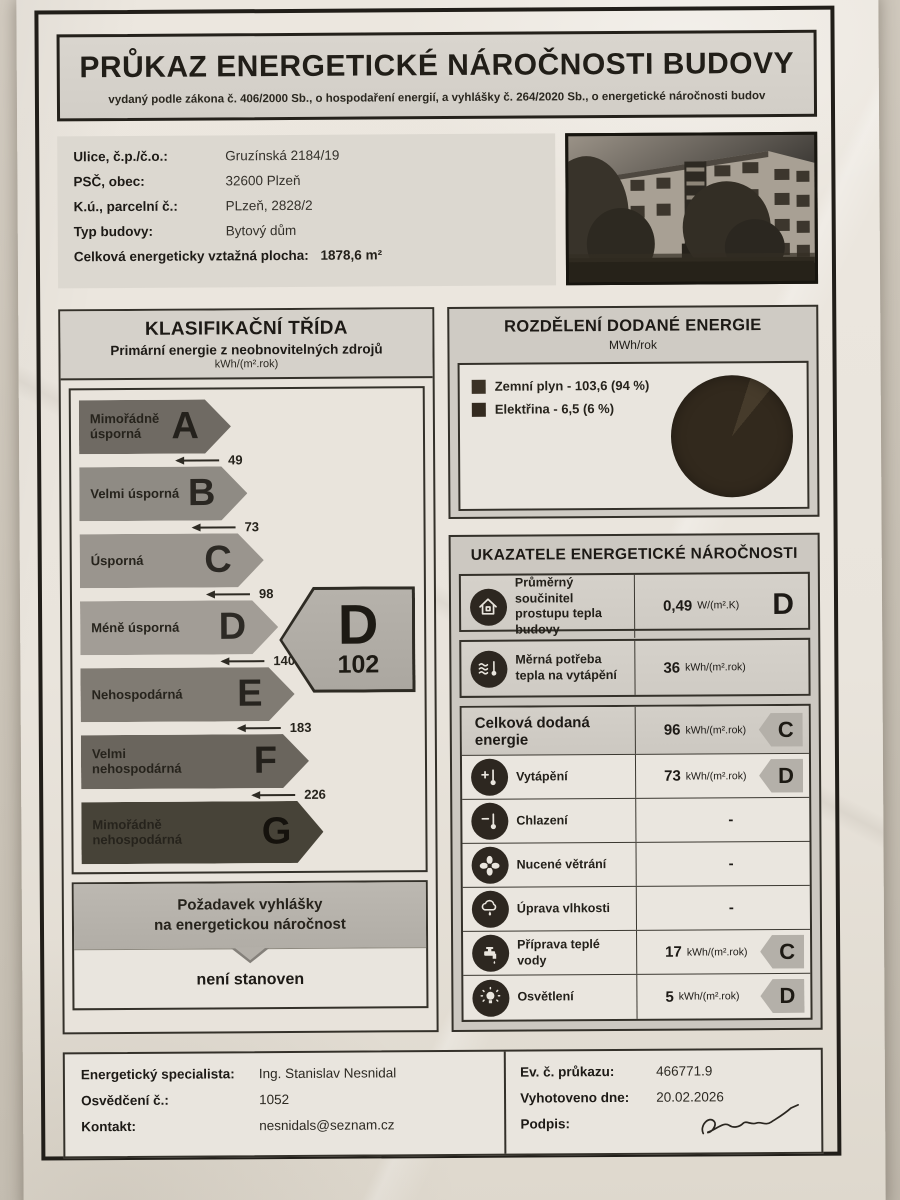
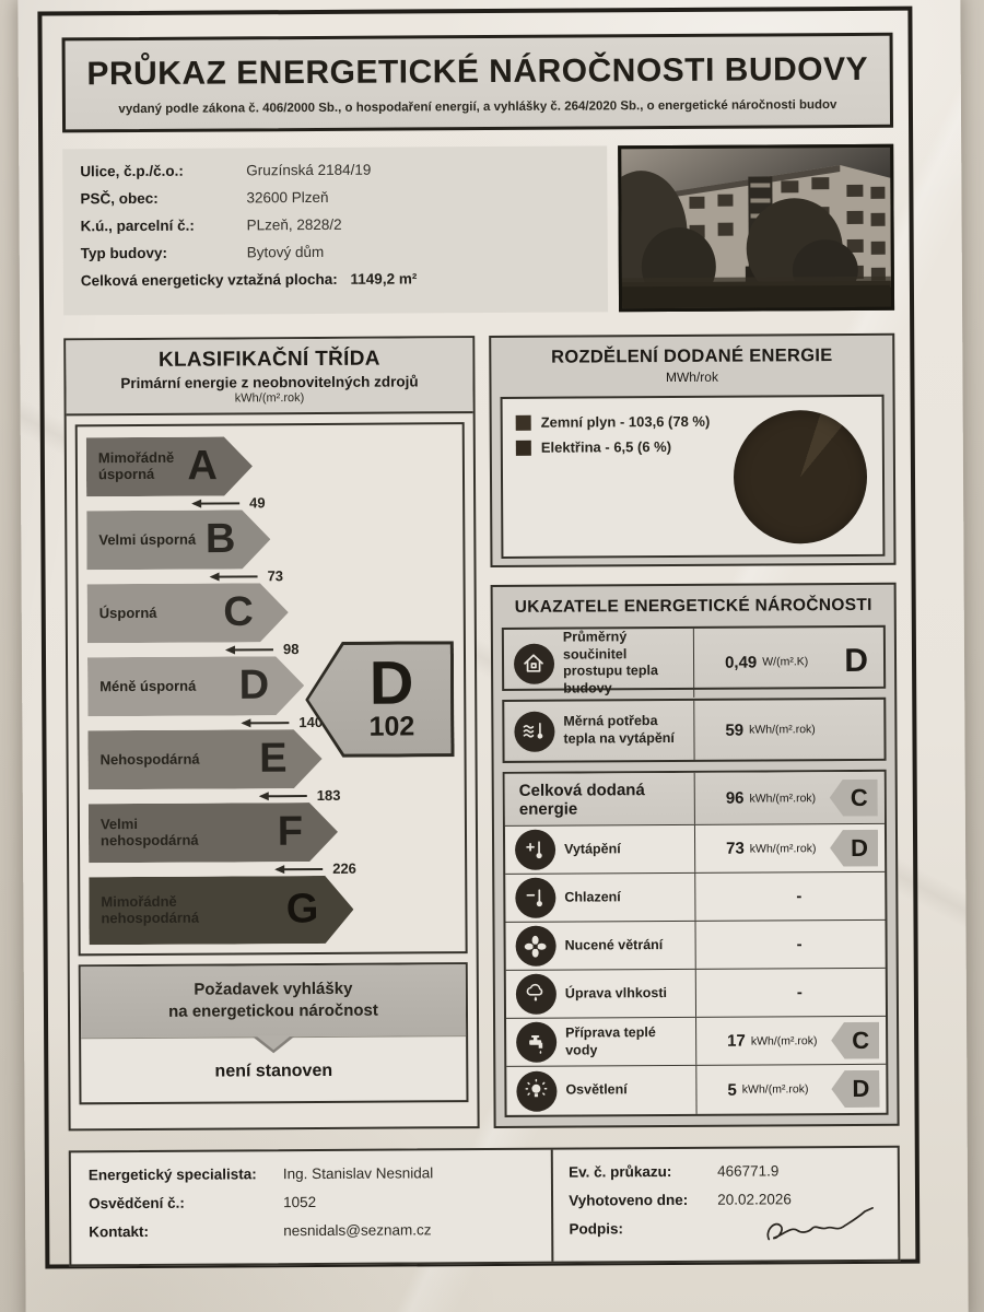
  PRŮKAZ ENERGETICKÉ NÁROČNOSTI BUDOVY
  vydaný podle zákona č. 406/2000 Sb., o hospodaření energií, a vyhlášky č. 264/2020 Sb., o energetické náročnosti budov
  Ulice, č.p./č.o.:
  Gruzínská 2184/19
  PSČ, obec:
  32600 Plzeň
  K.ú., parcelní č.:
  PLzeň, 2828/2
  Typ budovy:
  Bytový dům
- Celková energeticky vztažná plocha: 1878,6 m²
+ Celková energeticky vztažná plocha: 1149,2 m²
  KLASIFIKAČNÍ TŘÍDA
  Primární energie z neobnovitelných zdrojů
  kWh/(m².rok)
  Mimořádně úsporná
  A
  49
  Velmi úsporná
  B
  73
  Úsporná
  C
  98
  Méně úsporná
  D
  140
  Nehospodárná
  E
  183
  Velmi nehospodárná
  F
  226
  Mimořádně nehospodárná
  G
  D
  102
  Požadavek vyhlášky
  na energetickou náročnost
  není stanoven
  ROZDĚLENÍ DODANÉ ENERGIE
  MWh/rok
- Zemní plyn - 103,6 (94 %)
+ Zemní plyn - 103,6 (78 %)
  Elektřina - 6,5 (6 %)
  UKAZATELE ENERGETICKÉ NÁROČNOSTI
  Průměrný součinitel prostupu tepla budovy
  0,49
  W/(m².K)
  D
  Měrná potřeba tepla na vytápění
- 36
+ 59
  kWh/(m².rok)
  Celková dodaná energie
  96
  kWh/(m².rok)
  C
  Vytápění
  73
  kWh/(m².rok)
  D
  Chlazení
  -
  Nucené větrání
  -
  Úprava vlhkosti
  -
  Příprava teplé vody
  17
  kWh/(m².rok)
  C
  Osvětlení
  5
  kWh/(m².rok)
  D
  Energetický specialista:
  Ing. Stanislav Nesnidal
  Osvědčení č.:
  1052
  Kontakt:
  nesnidals@seznam.cz
  Ev. č. průkazu:
  466771.9
  Vyhotoveno dne:
  20.02.2026
  Podpis:
